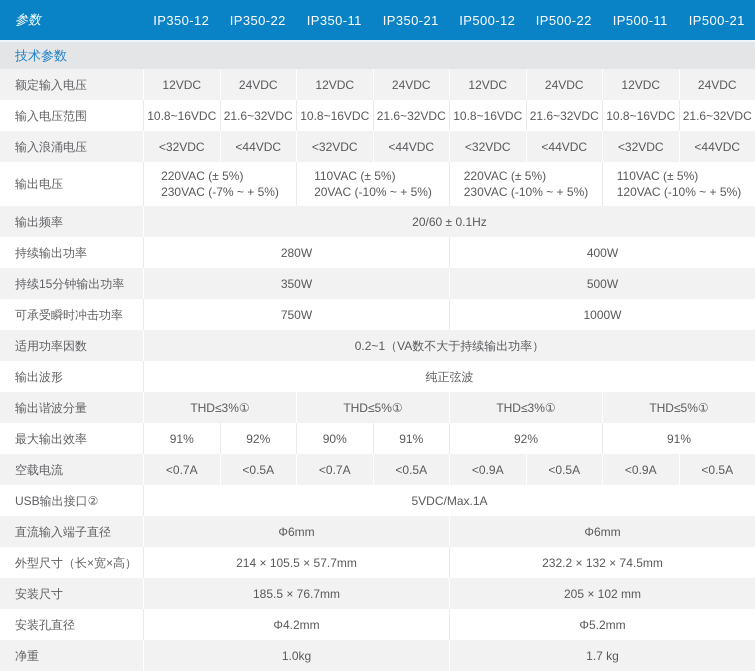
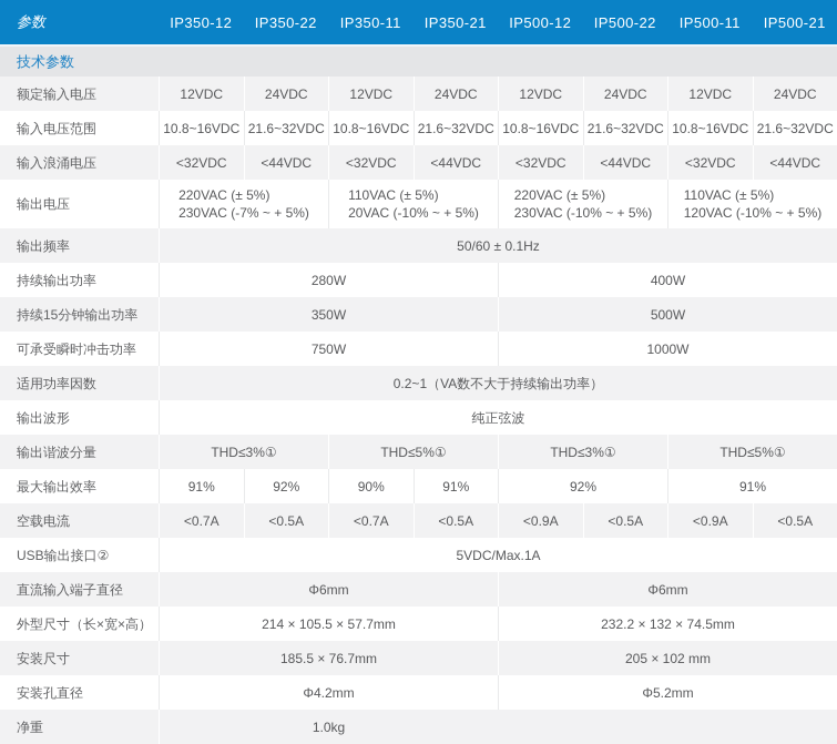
  参数
  IP350-12
  IP350-22
  IP350-11
  IP350-21
  IP500-12
  IP500-22
  IP500-11
  IP500-21
  技术参数
  额定输入电压
  12VDC
  24VDC
  12VDC
  24VDC
  12VDC
  24VDC
  12VDC
  24VDC
  输入电压范围
  10.8~16VDC
  21.6~32VDC
  10.8~16VDC
  21.6~32VDC
  10.8~16VDC
  21.6~32VDC
  10.8~16VDC
  21.6~32VDC
  输入浪涌电压
  <32VDC
  <44VDC
  <32VDC
  <44VDC
  <32VDC
  <44VDC
  <32VDC
  <44VDC
  输出电压
  220VAC (± 5%)
  230VAC (-7% ~ + 5%)
  110VAC (± 5%)
  20VAC (-10% ~ + 5%)
  220VAC (± 5%)
  230VAC (-10% ~ + 5%)
  110VAC (± 5%)
  120VAC (-10% ~ + 5%)
  输出频率
- 20/60 ± 0.1Hz
+ 50/60 ± 0.1Hz
  持续输出功率
  280W
  400W
  持续15分钟输出功率
  350W
  500W
  可承受瞬时冲击功率
  750W
  1000W
  适用功率因数
  0.2~1（VA数不大于持续输出功率）
  输出波形
  纯正弦波
  输出谐波分量
  THD≤3%①
  THD≤5%①
  THD≤3%①
  THD≤5%①
  最大输出效率
  91%
  92%
  90%
  91%
  92%
  91%
  空载电流
  <0.7A
  <0.5A
  <0.7A
  <0.5A
  <0.9A
  <0.5A
  <0.9A
  <0.5A
  USB输出接口②
  5VDC/Max.1A
  直流输入端子直径
  Φ6mm
  Φ6mm
  外型尺寸（长×宽×高）
  214 × 105.5 × 57.7mm
  232.2 × 132 × 74.5mm
  安装尺寸
  185.5 × 76.7mm
  205 × 102 mm
  安装孔直径
  Φ4.2mm
  Φ5.2mm
  净重
  1.0kg
- 1.7 kg
